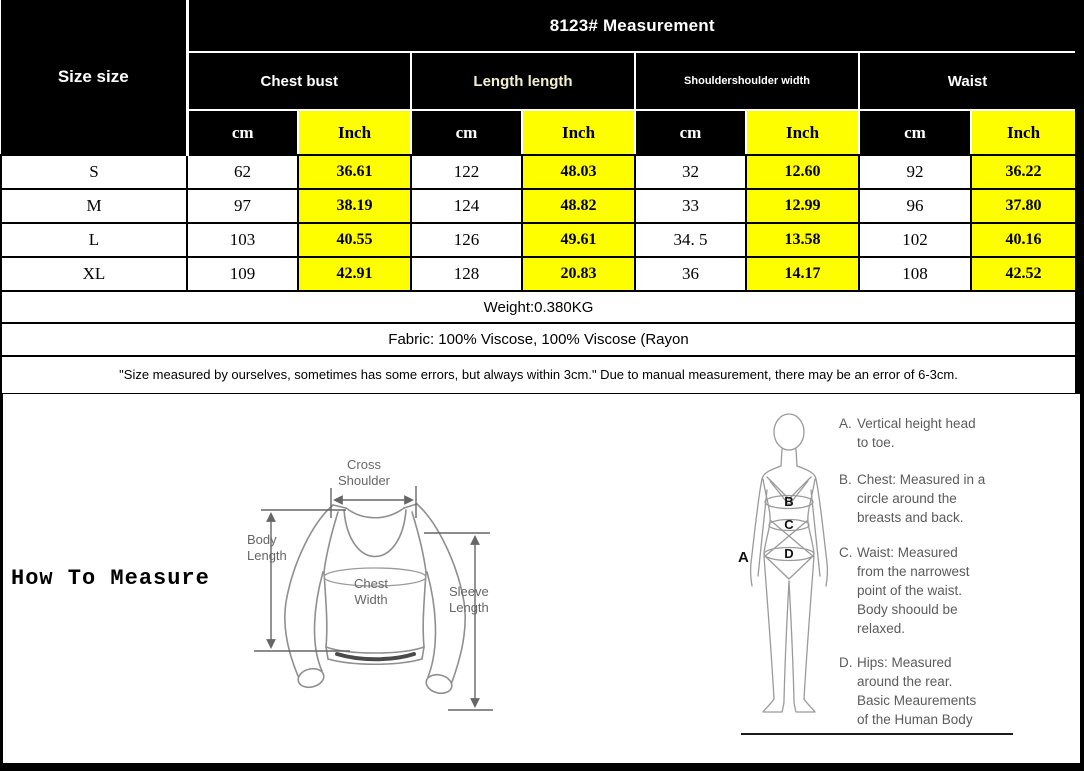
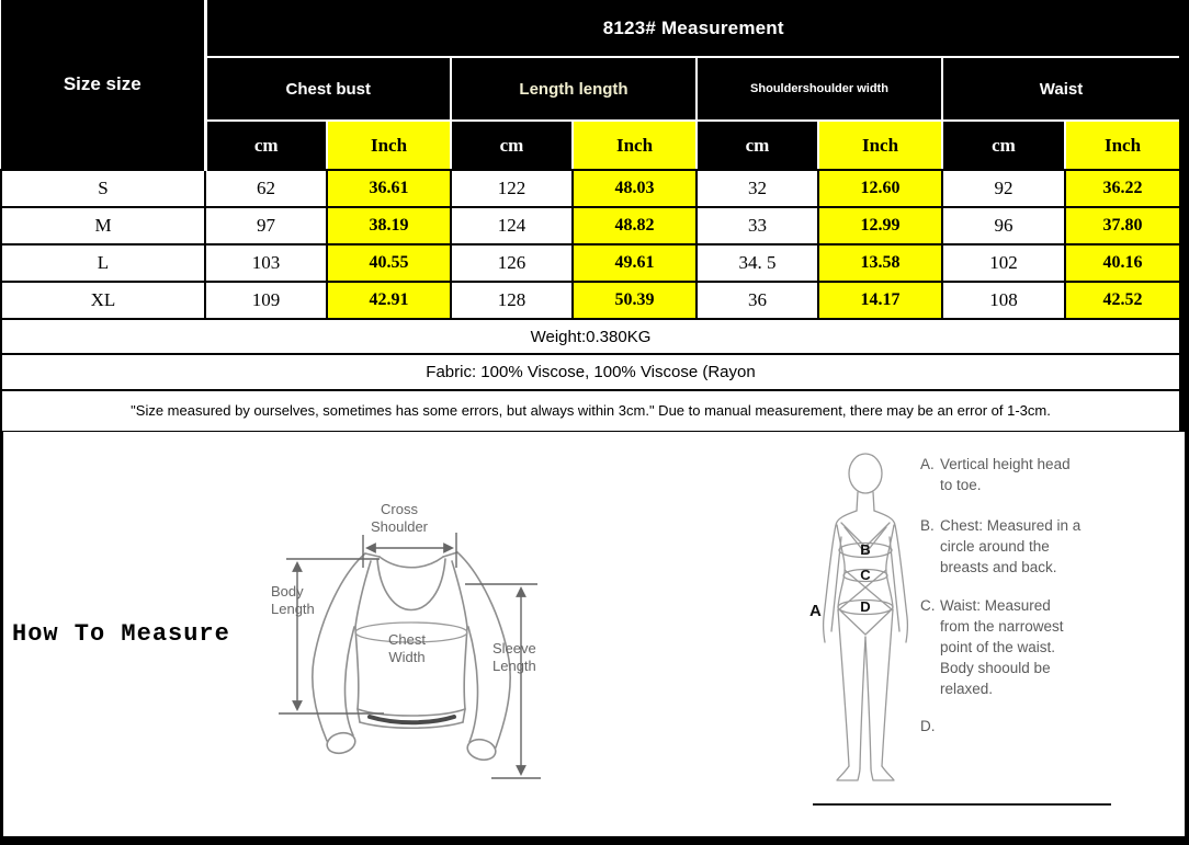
  Size size	8123# Measurement
  Chest bust	Length length	Shouldershoulder width	Waist
  cm	Inch	cm	Inch	cm	Inch	cm	Inch
  S	62	36.61	122	48.03	32	12.60	92	36.22
  M	97	38.19	124	48.82	33	12.99	96	37.80
  L	103	40.55	126	49.61	34. 5	13.58	102	40.16
- XL	109	42.91	128	20.83	36	14.17	108	42.52
+ XL	109	42.91	128	50.39	36	14.17	108	42.52
  Weight:0.380KG
  Fabric: 100% Viscose, 100% Viscose (Rayon
- "Size measured by ourselves, sometimes has some errors, but always within 3cm." Due to manual measurement, there may be an error of 6-3cm.
+ "Size measured by ourselves, sometimes has some errors, but always within 3cm." Due to manual measurement, there may be an error of 1-3cm.
  How To Measure
  Cross
  Shoulder
  Body
  Length
  Chest
  Width
  Sleeve
  Length
  A
  B
  C
  D
  A.
  Vertical height head
  to toe.
  B.
  Chest: Measured in a
  circle around the
  breasts and back.
  C.
  Waist: Measured
  from the narrowest
  point of the waist.
  Body shoould be
  relaxed.
  D.
- Hips: Measured
- around the rear.
- Basic Meaurements
- of the Human Body
